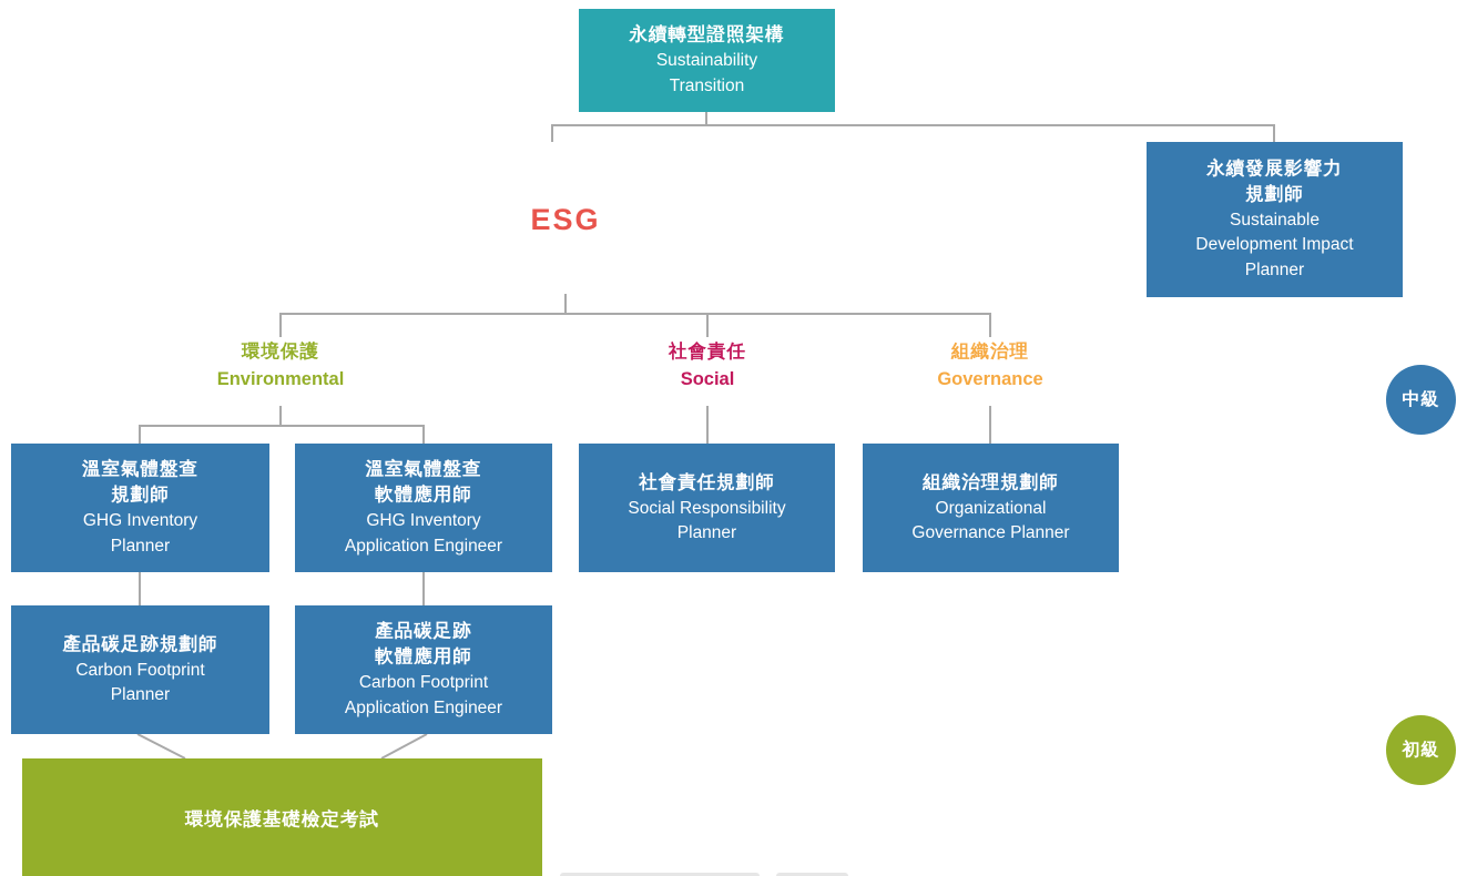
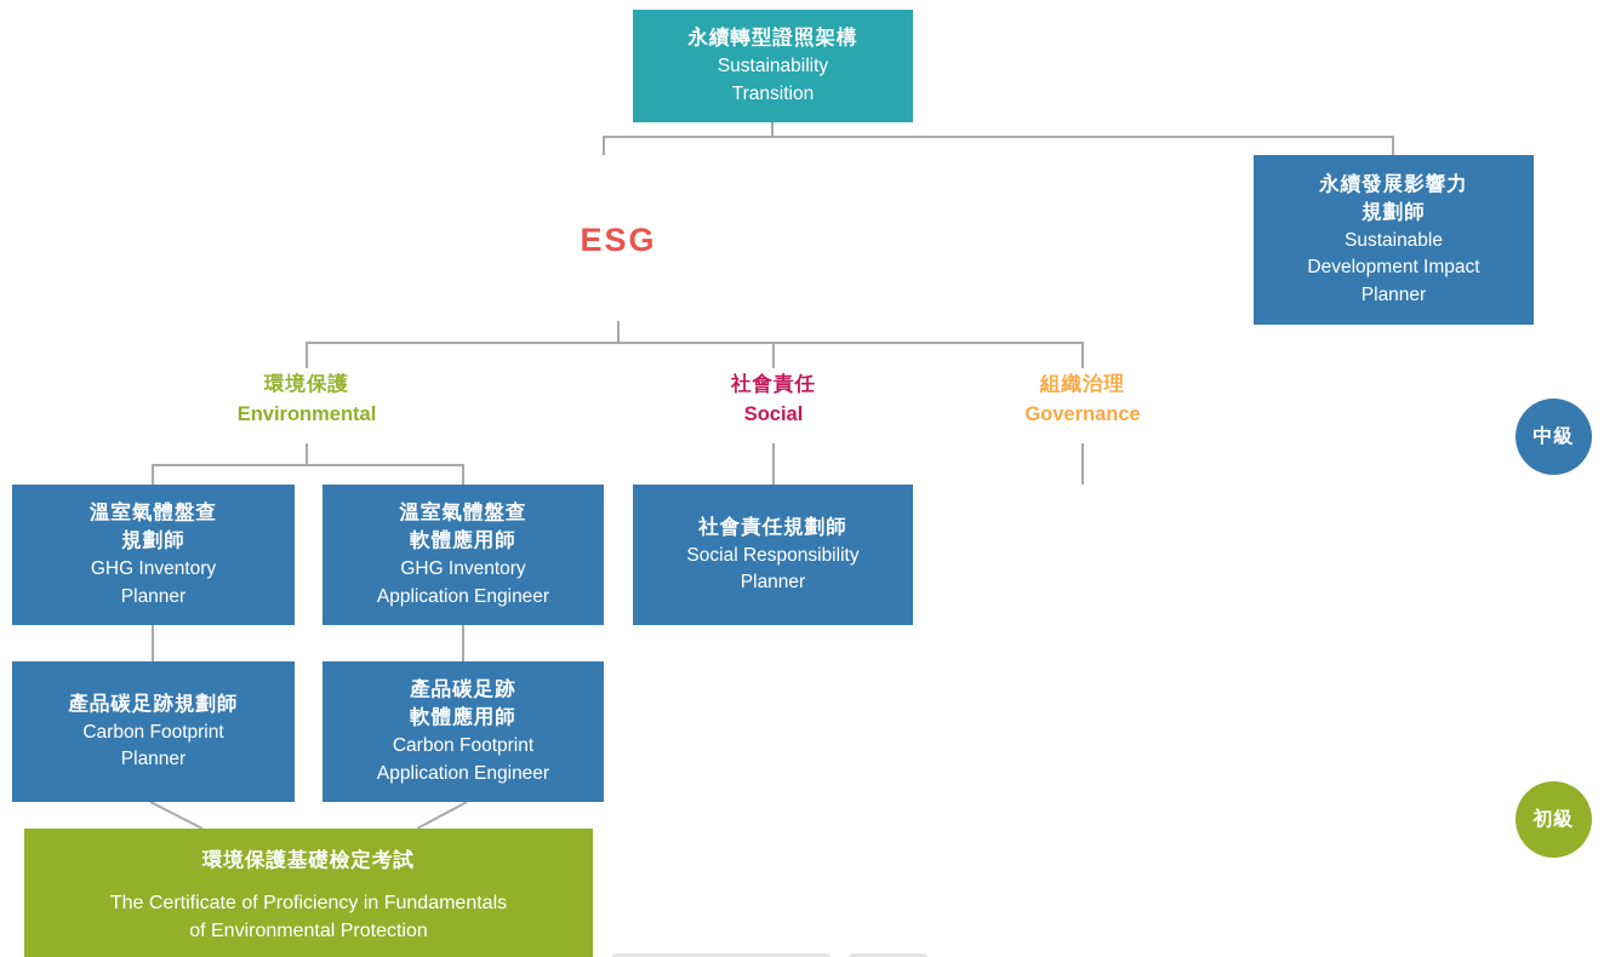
  永續轉型證照架構
  Sustainability
  Transition
  ESG
  永續發展影響力
  規劃師
  Sustainable
  Development Impact
  Planner
  環境保護
  Environmental
  社會責任
  Social
  組織治理
  Governance
  中級
  初級
  溫室氣體盤查
  規劃師
  GHG Inventory
  Planner
  溫室氣體盤查
  軟體應用師
  GHG Inventory
  Application Engineer
  社會責任規劃師
  Social Responsibility
  Planner
- 組織治理規劃師
- Organizational
- Governance Planner
  產品碳足跡規劃師
  Carbon Footprint
  Planner
  產品碳足跡
  軟體應用師
  Carbon Footprint
  Application Engineer
  環境保護基礎檢定考試
+ The Certificate of Proficiency in Fundamentals
+ of Environmental Protection
